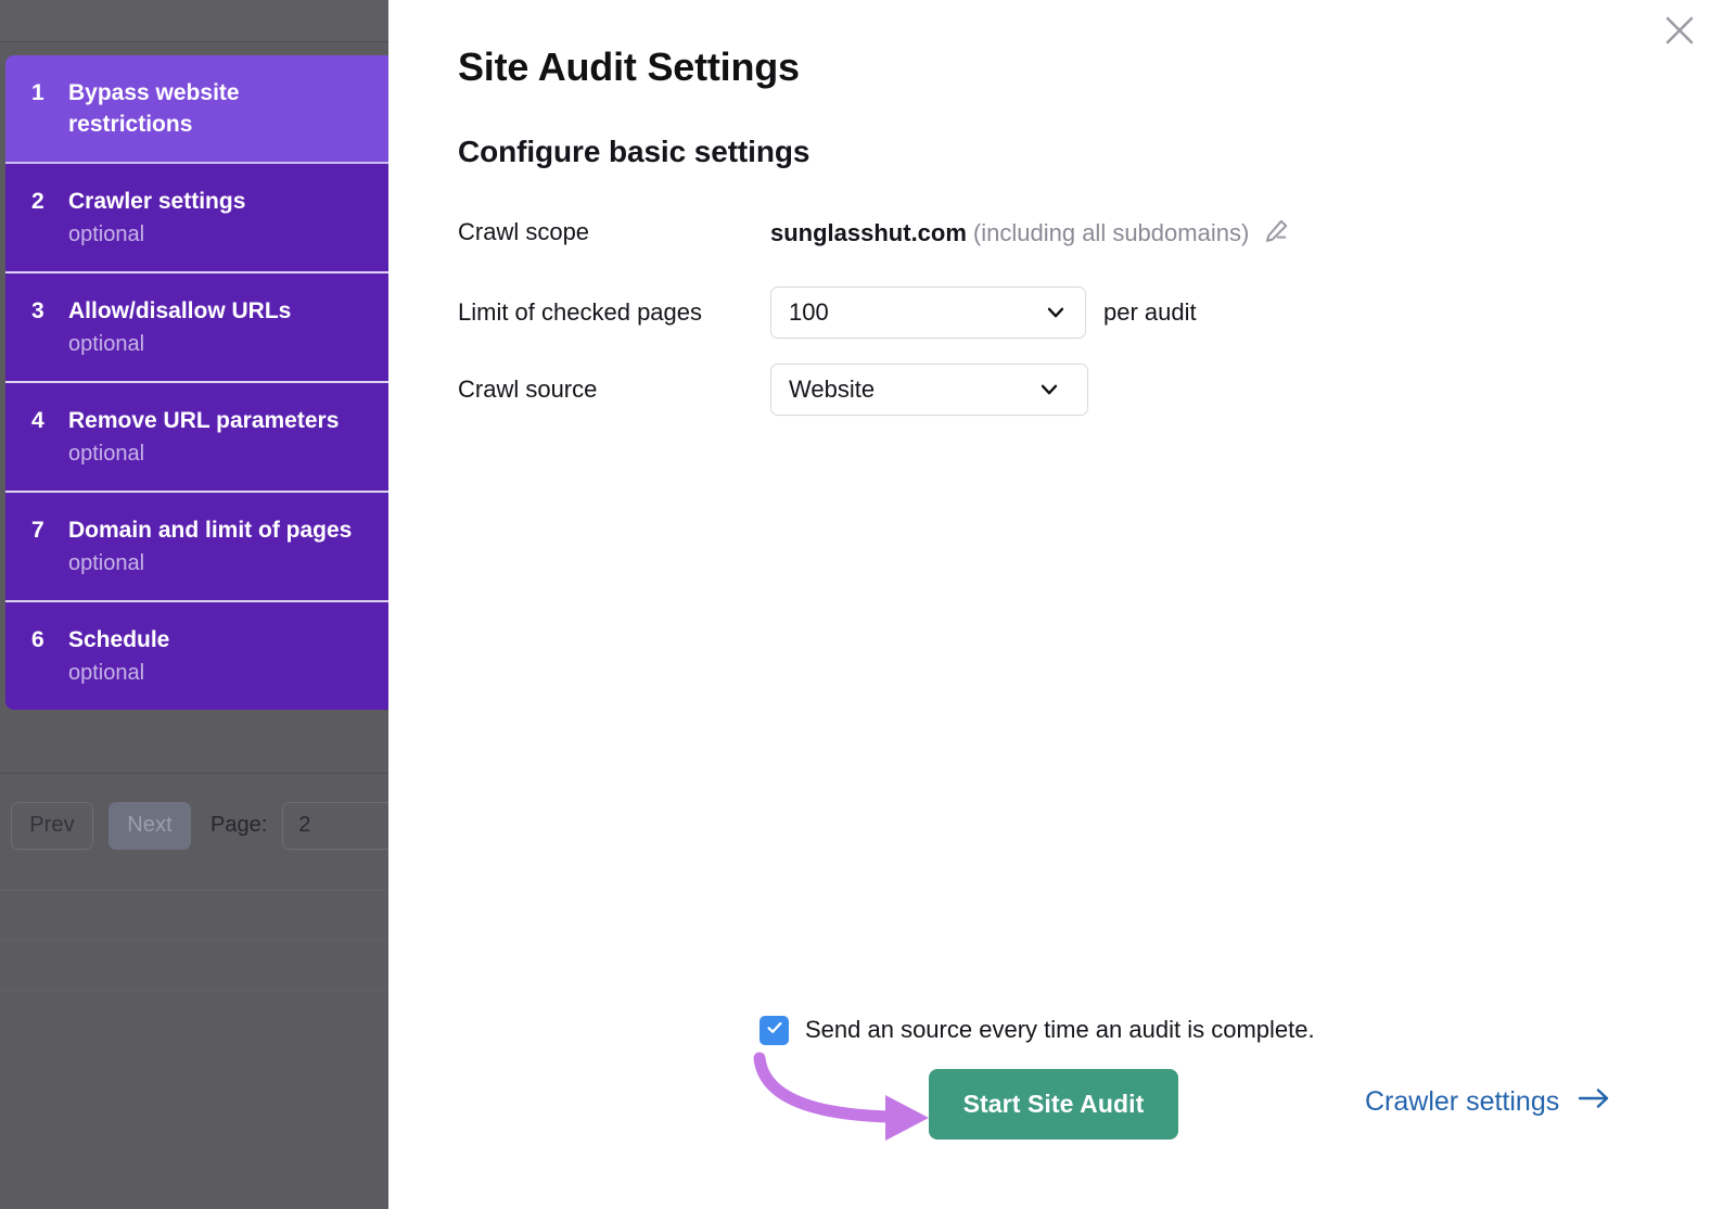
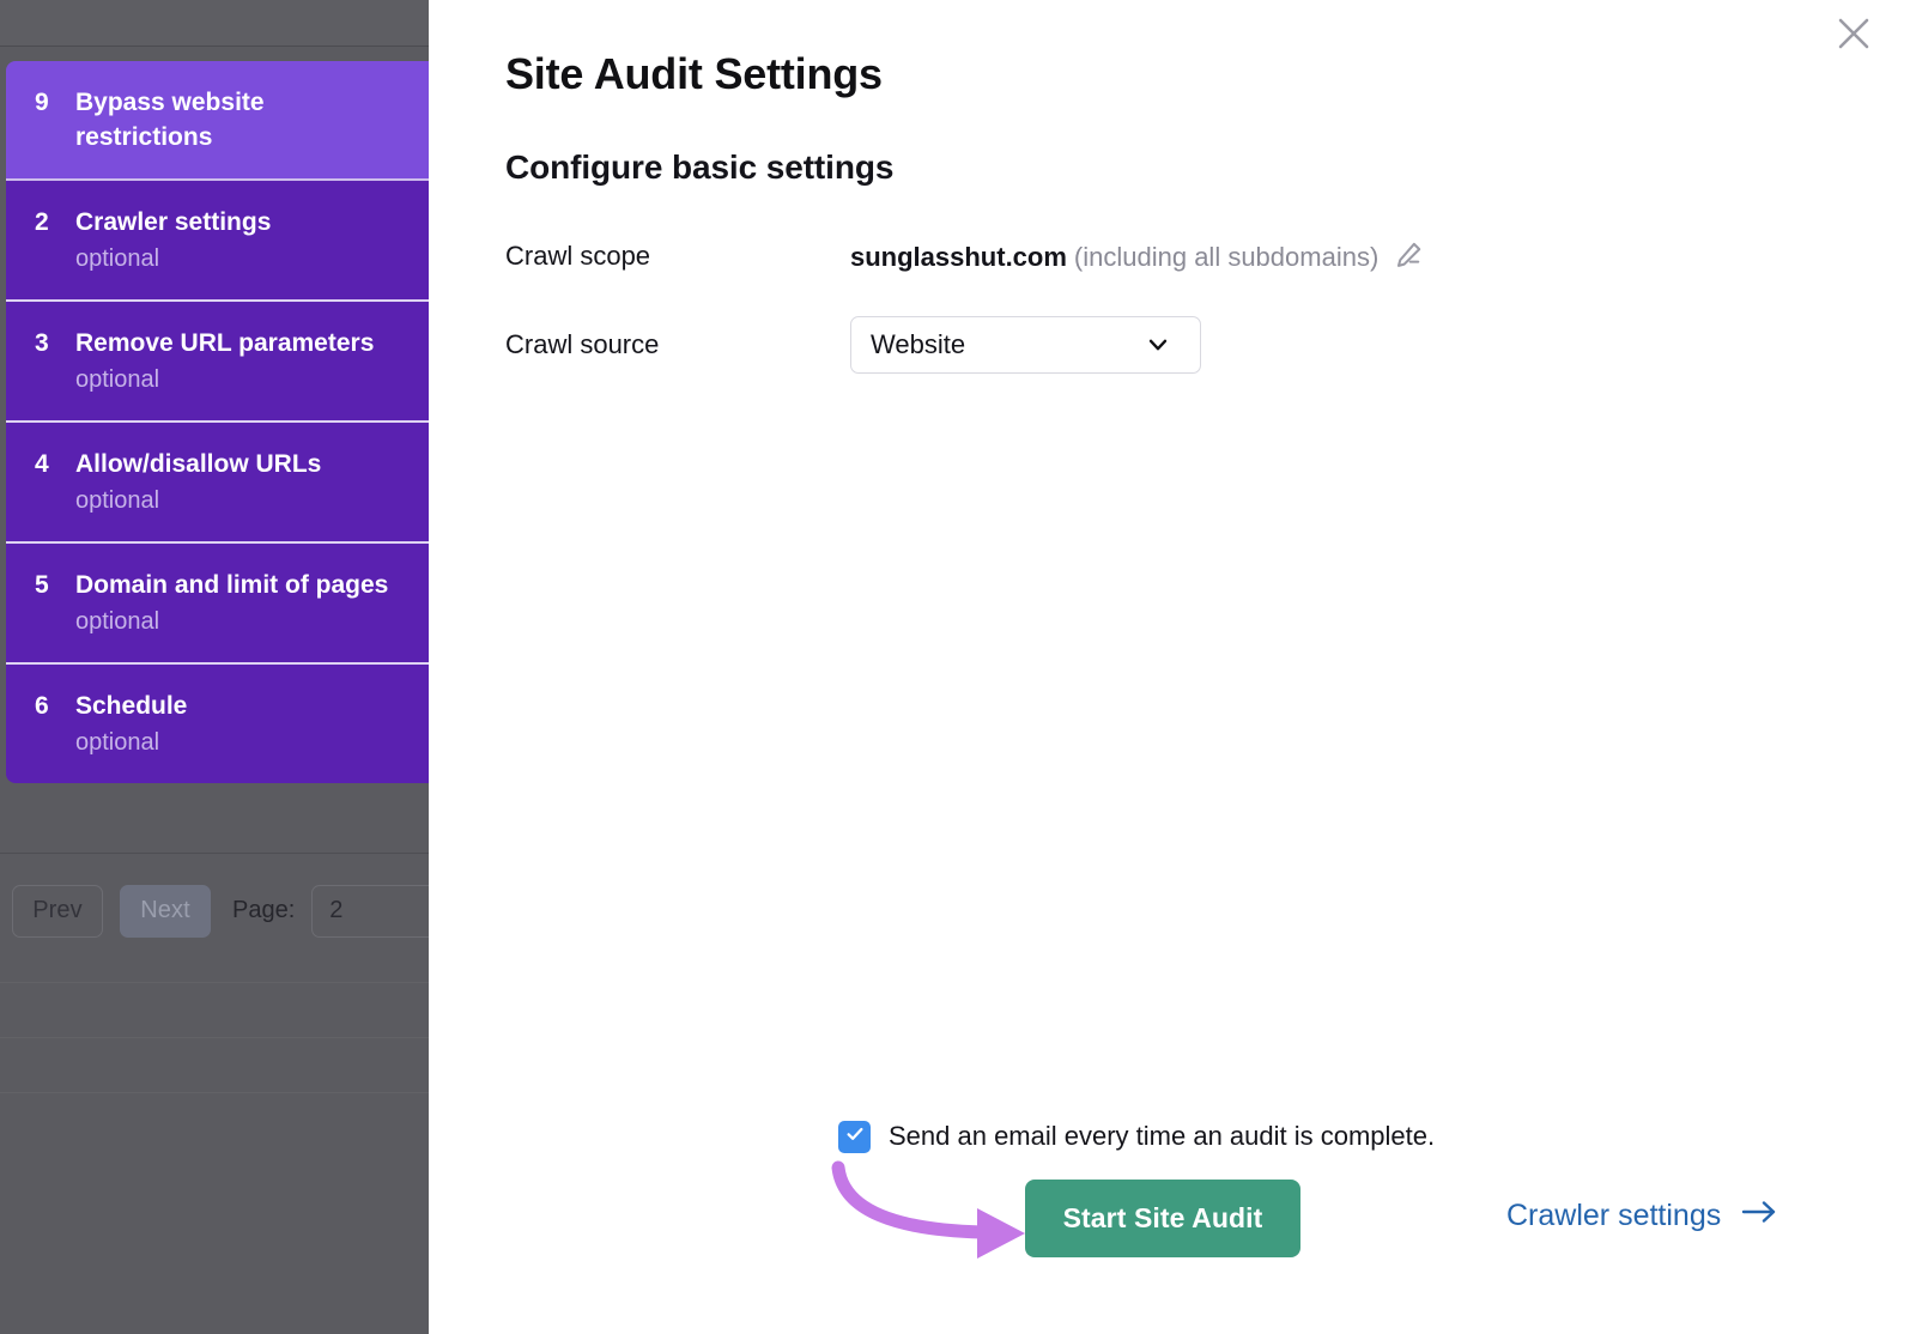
- 1
+ 9
  Bypass website restrictions
  2
  Crawler settings
  optional
  3
- Allow/disallow URLs
+ Remove URL parameters
  optional
  4
- Remove URL parameters
+ Allow/disallow URLs
  optional
- 7
+ 5
  Domain and limit of pages
  optional
  6
  Schedule
  optional
  Prev
  Next
  Page:
  2
  Site Audit Settings
  Configure basic settings
  Crawl scope
  sunglasshut.com (including all subdomains)
- Limit of checked pages
- 100
- per audit
  Crawl source
  Website
- Send an source every time an audit is complete.
+ Send an email every time an audit is complete.
  Start Site Audit
  Crawler settings
